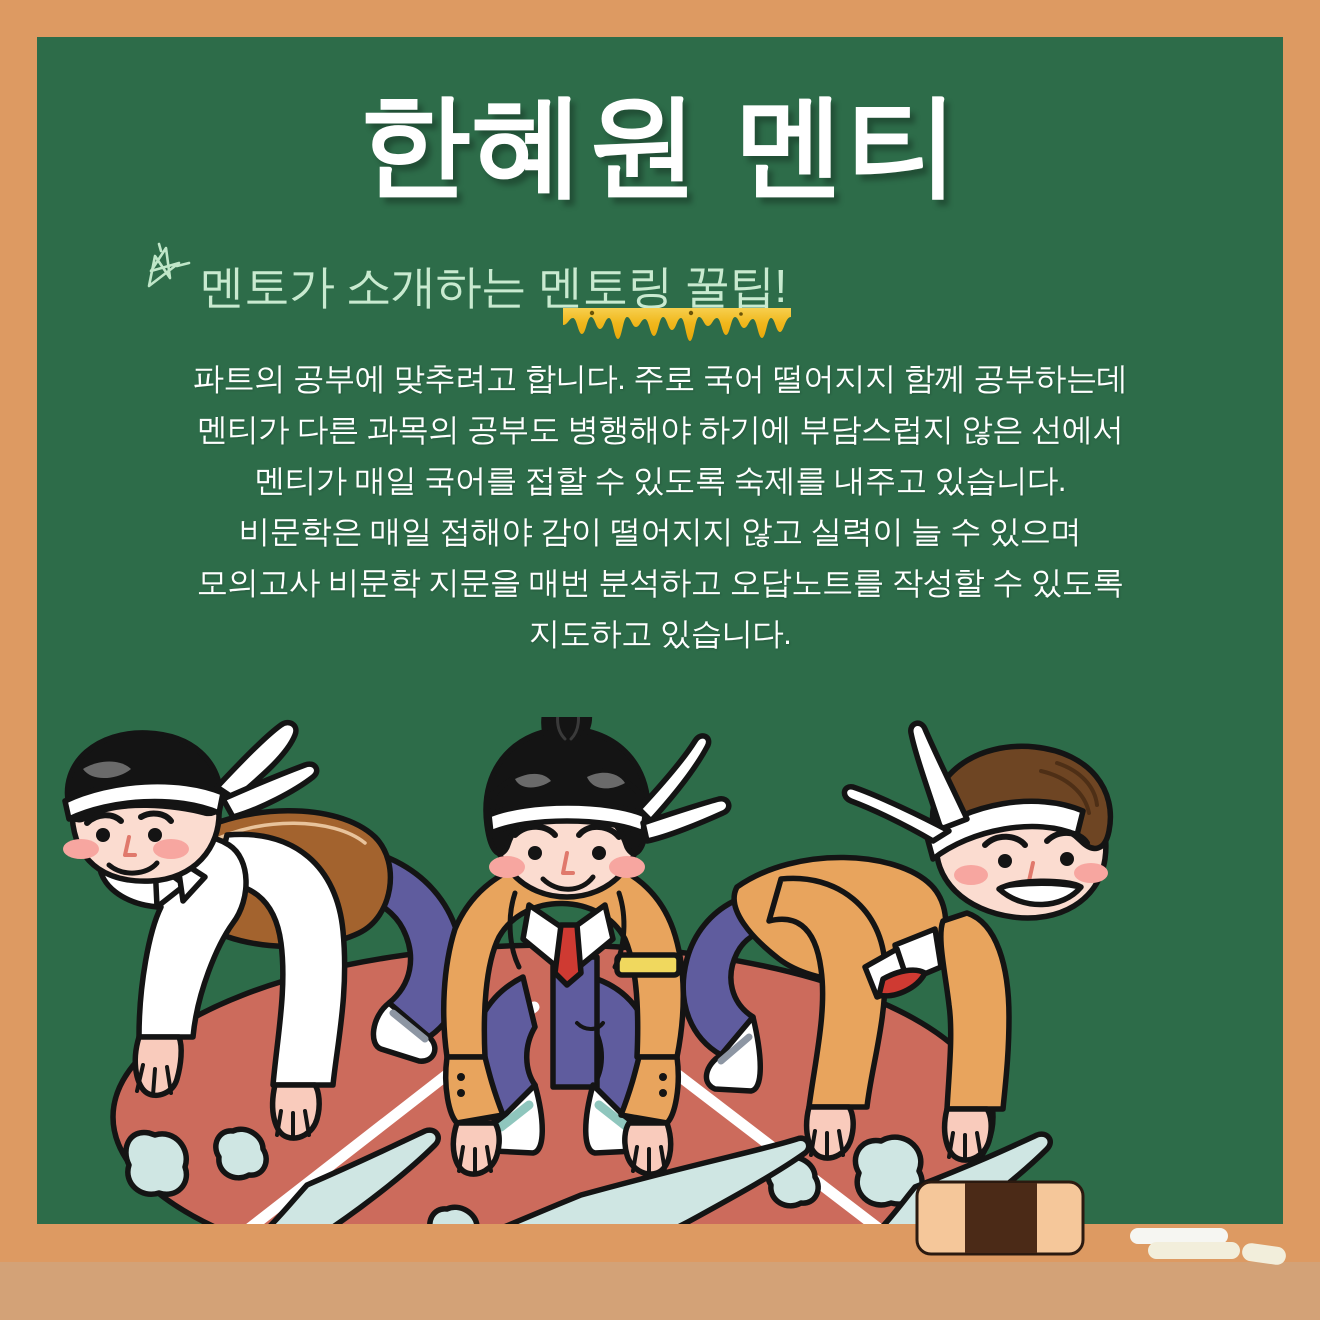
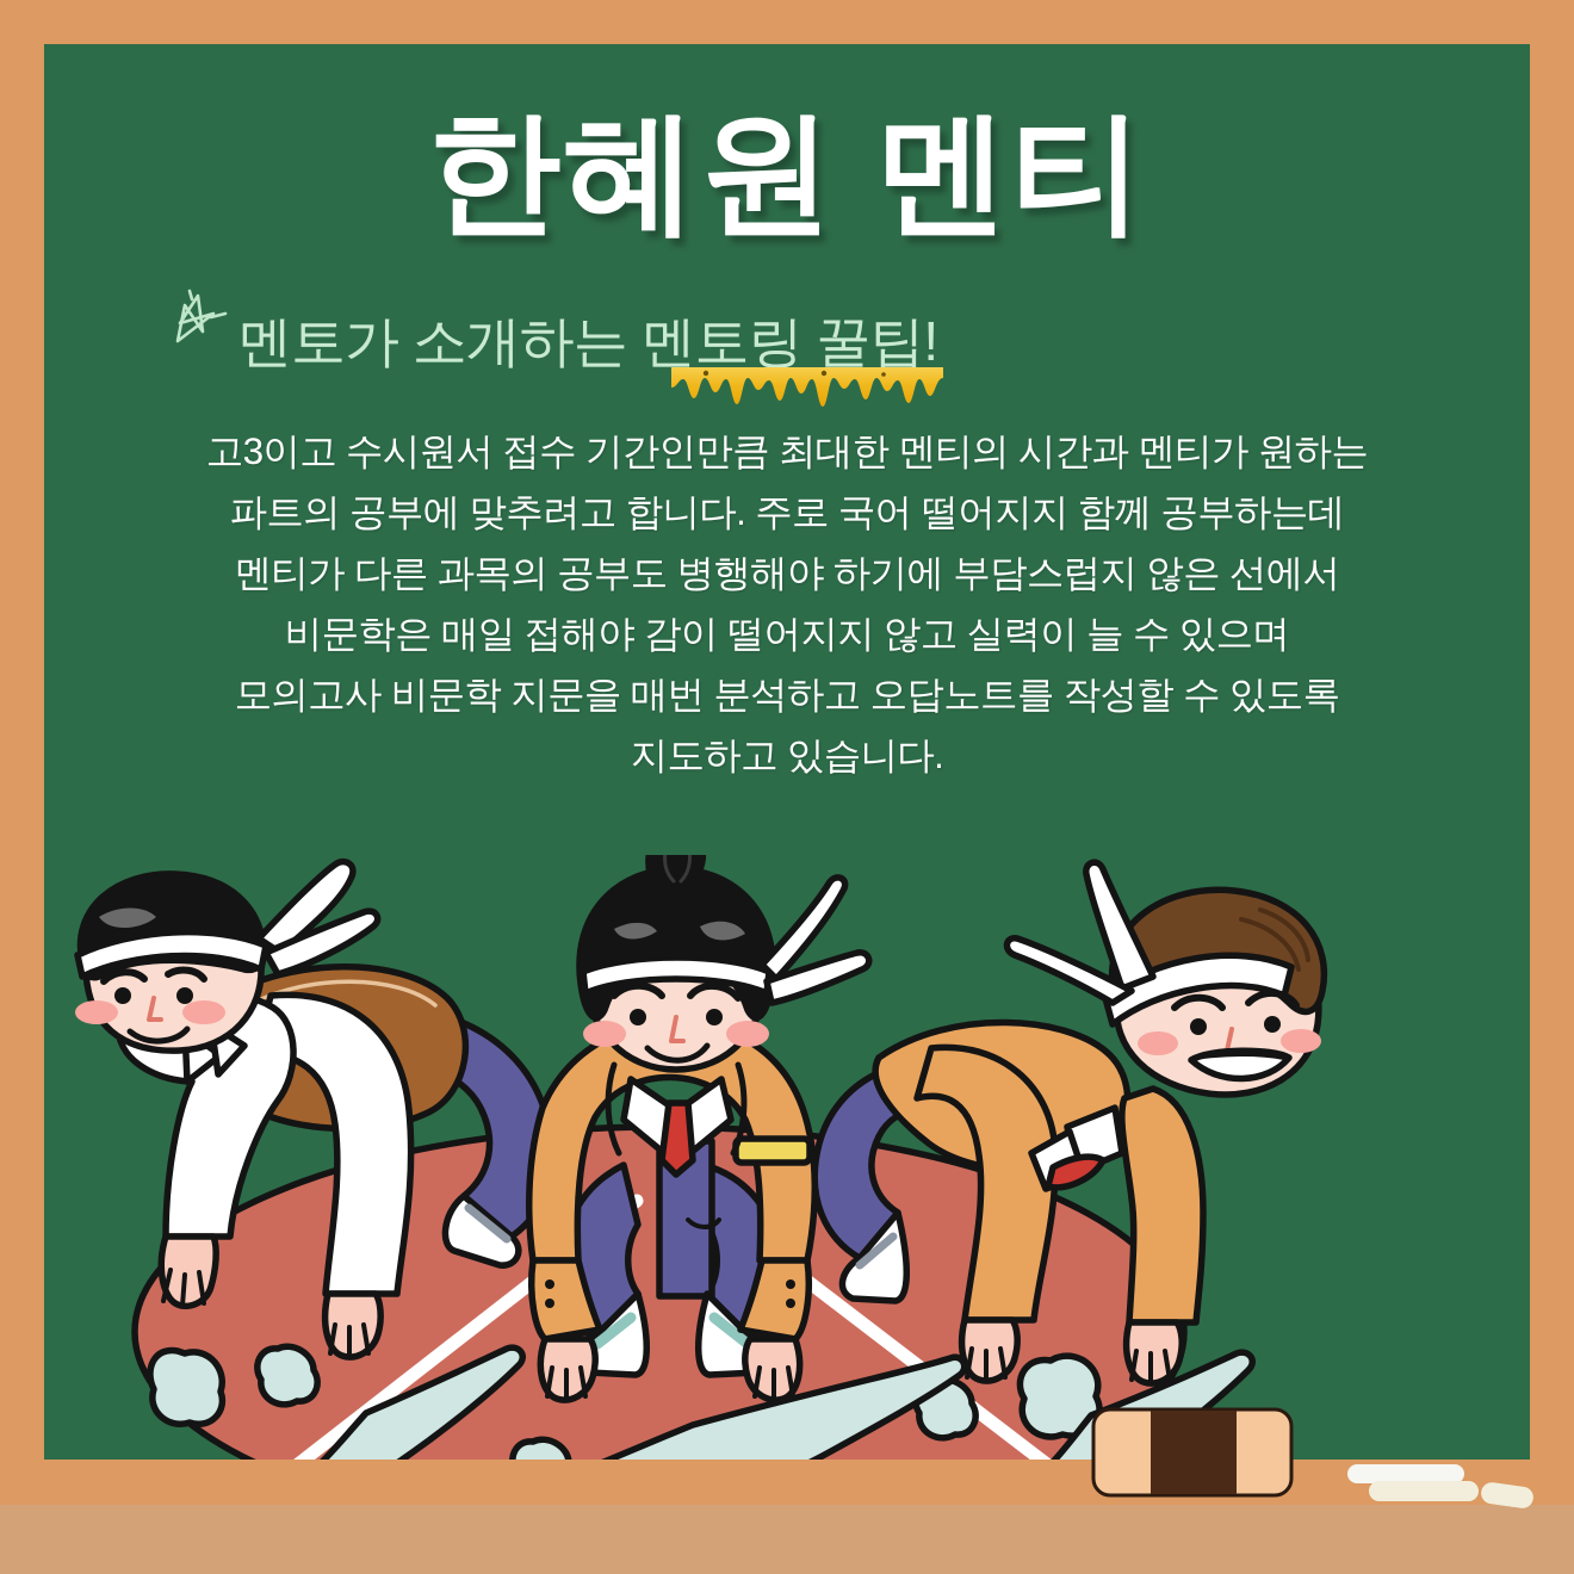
  한혜원 멘티
  멘토가 소개하는 멘토링 꿀팁!
+ 고3이고 수시원서 접수 기간인만큼 최대한 멘티의 시간과 멘티가 원하는
  파트의 공부에 맞추려고 합니다. 주로 국어 떨어지지 함께 공부하는데
  멘티가 다른 과목의 공부도 병행해야 하기에 부담스럽지 않은 선에서
- 멘티가 매일 국어를 접할 수 있도록 숙제를 내주고 있습니다.
  비문학은 매일 접해야 감이 떨어지지 않고 실력이 늘 수 있으며
  모의고사 비문학 지문을 매번 분석하고 오답노트를 작성할 수 있도록
  지도하고 있습니다.
